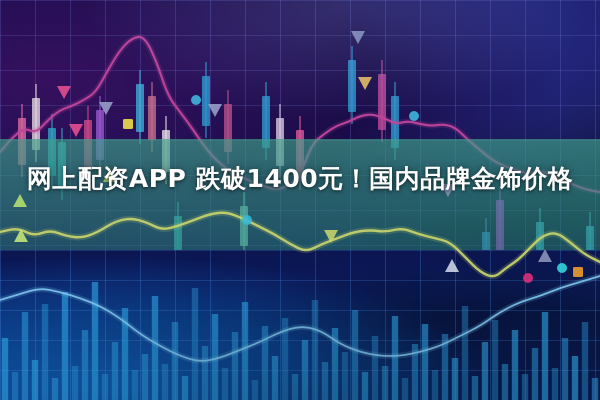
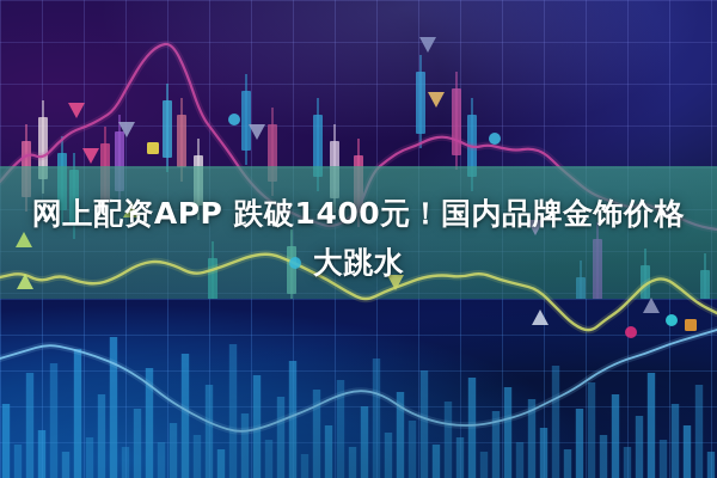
  网上配资APP 跌破1400元！国内品牌金饰价格
+ 大跳水
